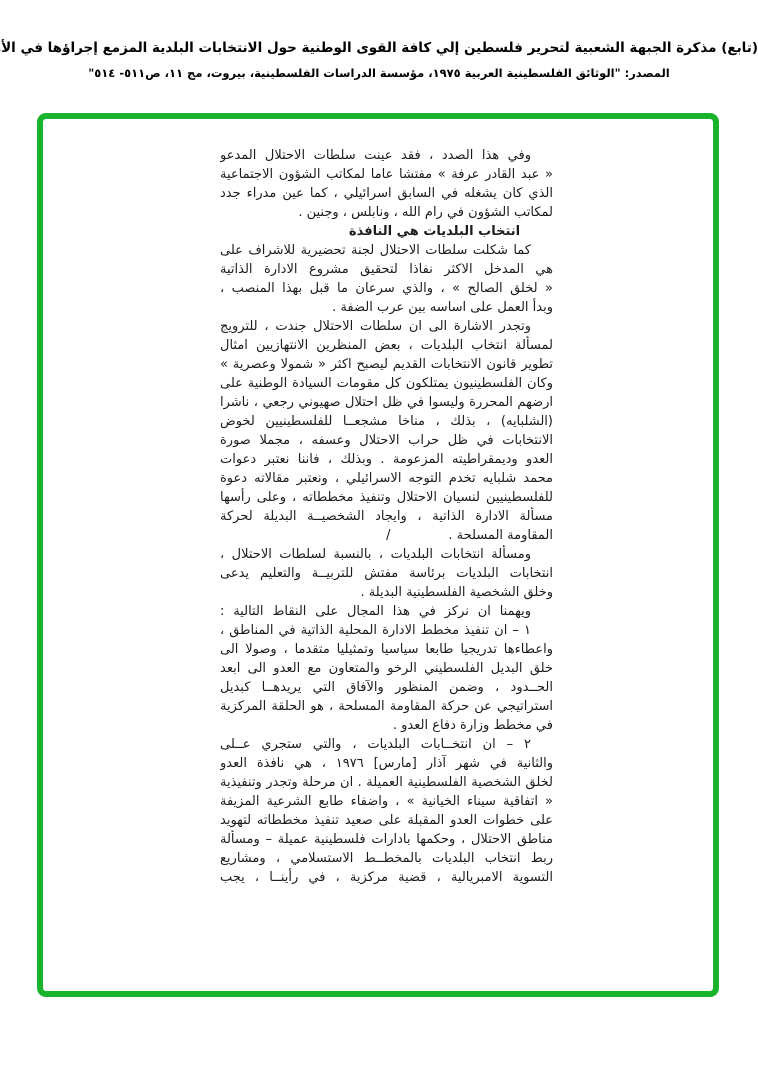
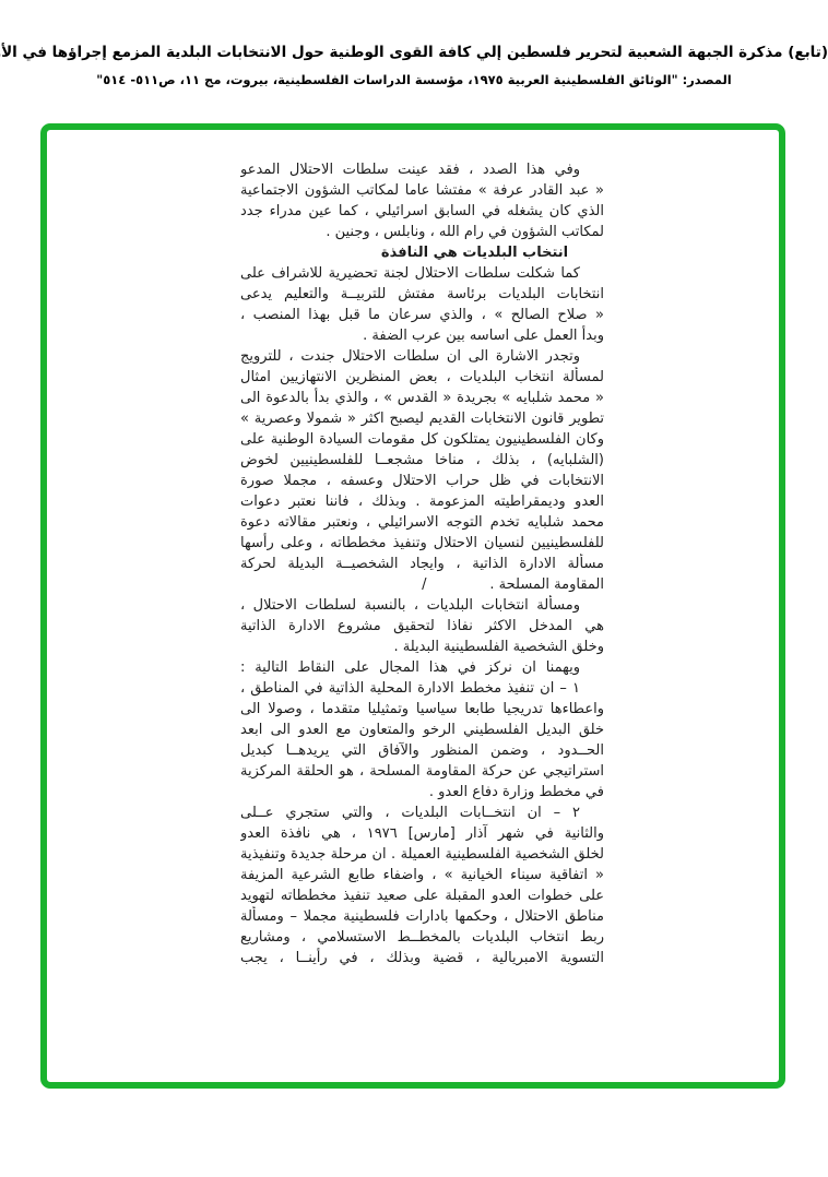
  (تابع) مذكرة الجبهة الشعبية لتحرير فلسطين إلي كافة القوى الوطنية حول الانتخابات البلدية المزمع إجراؤها في الأ
  المصدر: "الوثائق الفلسطينية العربية ١٩٧٥، مؤسسة الدراسات الفلسطينية، بيروت، مج ١١، ص٥١١- ٥١٤"
  وفي هذا الصدد ، فقد عينت سلطات الاحتلال المدعو
  « عبد القادر عرفة » مفتشا عاما لمكاتب الشؤون الاجتماعية
  الذي كان يشغله في السابق اسرائيلي ، كما عين مدراء جدد
  لمكاتب الشؤون في رام الله ، ونابلس ، وجنين .
  انتخاب البلديات هي النافذة
  كما شكلت سلطات الاحتلال لجنة تحضيرية للاشراف على
- هي المدخل الاكثر نفاذا لتحقيق مشروع الادارة الذاتية
+ انتخابات البلديات برئاسة مفتش للتربيــة والتعليم يدعى
- « لخلق الصالح » ، والذي سرعان ما قبل بهذا المنصب ،
+ « صلاح الصالح » ، والذي سرعان ما قبل بهذا المنصب ،
  وبدأ العمل على اساسه بين عرب الضفة .
  وتجدر الاشارة الى ان سلطات الاحتلال جندت ، للترويج
  لمسألة انتخاب البلديات ، بعض المنظرين الانتهازيين امثال
+ « محمد شلبايه » بجريدة « القدس » ، والذي بدأ بالدعوة الى
  تطوير قانون الانتخابات القديم ليصبح اكثر « شمولا وعصرية »
  وكان الفلسطينيون يمتلكون كل مقومات السيادة الوطنية على
- ارضهم المحررة وليسوا في ظل احتلال صهيوني رجعي ، ناشرا
  (الشلبايه) ، بذلك ، مناخا مشجعــا للفلسطينيين لخوض
  الانتخابات في ظل حراب الاحتلال وعسفه ، مجملا صورة
  العدو وديمقراطيته المزعومة . وبذلك ، فاننا نعتبر دعوات
  محمد شلبايه تخدم التوجه الاسرائيلي ، ونعتبر مقالاته دعوة
  للفلسطينيين لنسيان الاحتلال وتنفيذ مخططاته ، وعلى رأسها
  مسألة الادارة الذاتية ، وايجاد الشخصيــة البديلة لحركة
  المقاومة المسلحة . /
  ومسألة انتخابات البلديات ، بالنسبة لسلطات الاحتلال ،
- انتخابات البلديات برئاسة مفتش للتربيــة والتعليم يدعى
+ هي المدخل الاكثر نفاذا لتحقيق مشروع الادارة الذاتية
  وخلق الشخصية الفلسطينية البديلة .
  ويهمنا ان نركز في هذا المجال على النقاط التالية :
  ١ – ان تنفيذ مخطط الادارة المحلية الذاتية في المناطق ،
  واعطاءها تدريجيا طابعا سياسيا وتمثيليا متقدما ، وصولا الى
  خلق البديل الفلسطيني الرخو والمتعاون مع العدو الى ابعد
  الحــدود ، وضمن المنظور والآفاق التي يريدهــا كبديل
  استراتيجي عن حركة المقاومة المسلحة ، هو الحلقة المركزية
  في مخطط وزارة دفاع العدو .
  ٢ – ان انتخــابات البلديات ، والتي ستجري عــلى
  والثانية في شهر آذار [مارس] ١٩٧٦ ، هي نافذة العدو
- لخلق الشخصية الفلسطينية العميلة . ان مرحلة وتجدر وتنفيذية
+ لخلق الشخصية الفلسطينية العميلة . ان مرحلة جديدة وتنفيذية
  « اتفاقية سيناء الخيانية » ، واضفاء طابع الشرعية المزيفة
  على خطوات العدو المقبلة على صعيد تنفيذ مخططاته لتهويد
- مناطق الاحتلال ، وحكمها بادارات فلسطينية عميلة – ومسألة
+ مناطق الاحتلال ، وحكمها بادارات فلسطينية مجملا – ومسألة
  ربط انتخاب البلديات بالمخطــط الاستسلامي ، ومشاريع
- التسوية الامبريالية ، قضية مركزية ، في رأينــا ، يجب
+ التسوية الامبريالية ، قضية وبذلك ، في رأينــا ، يجب
